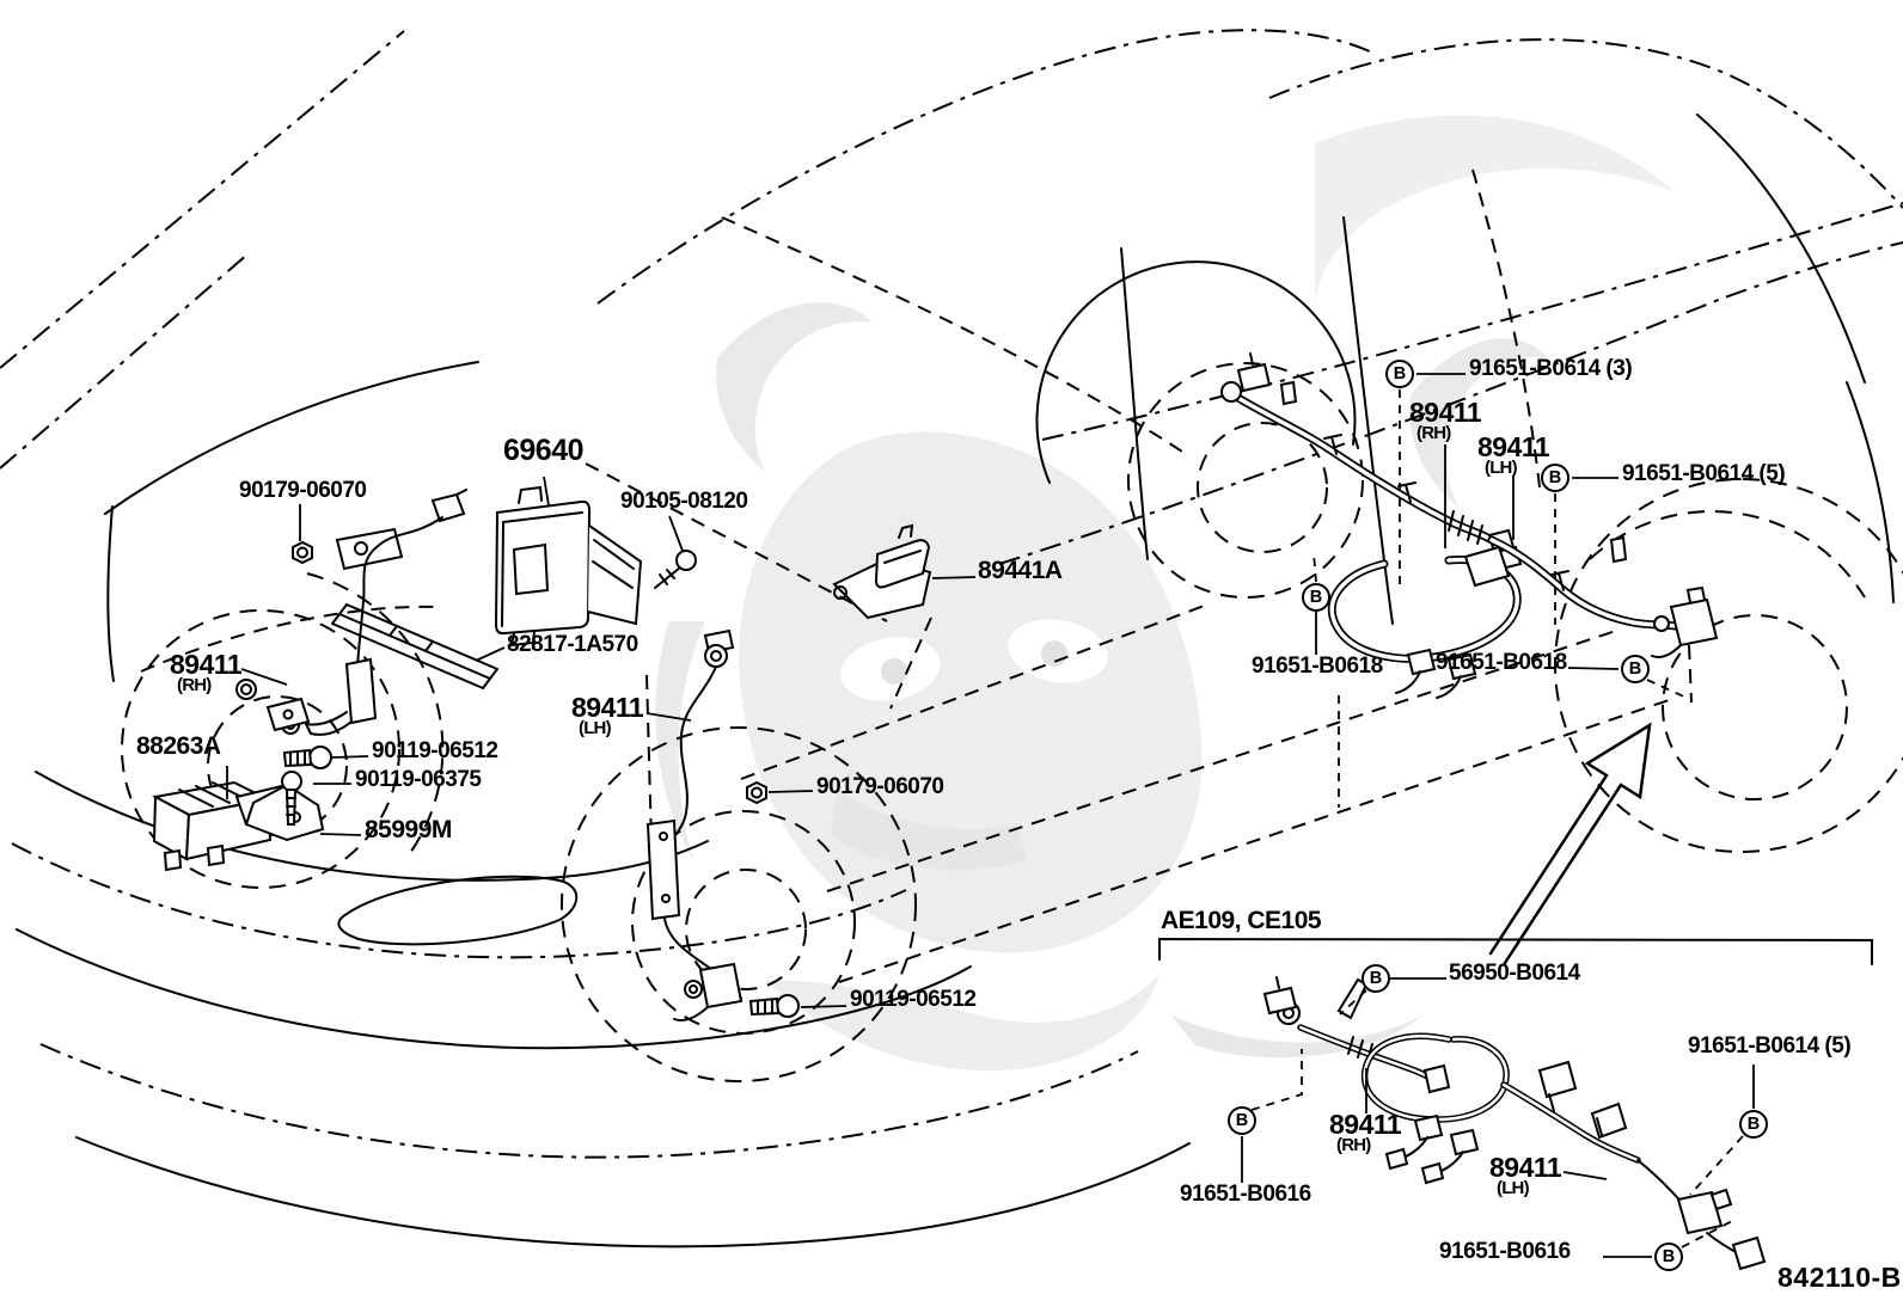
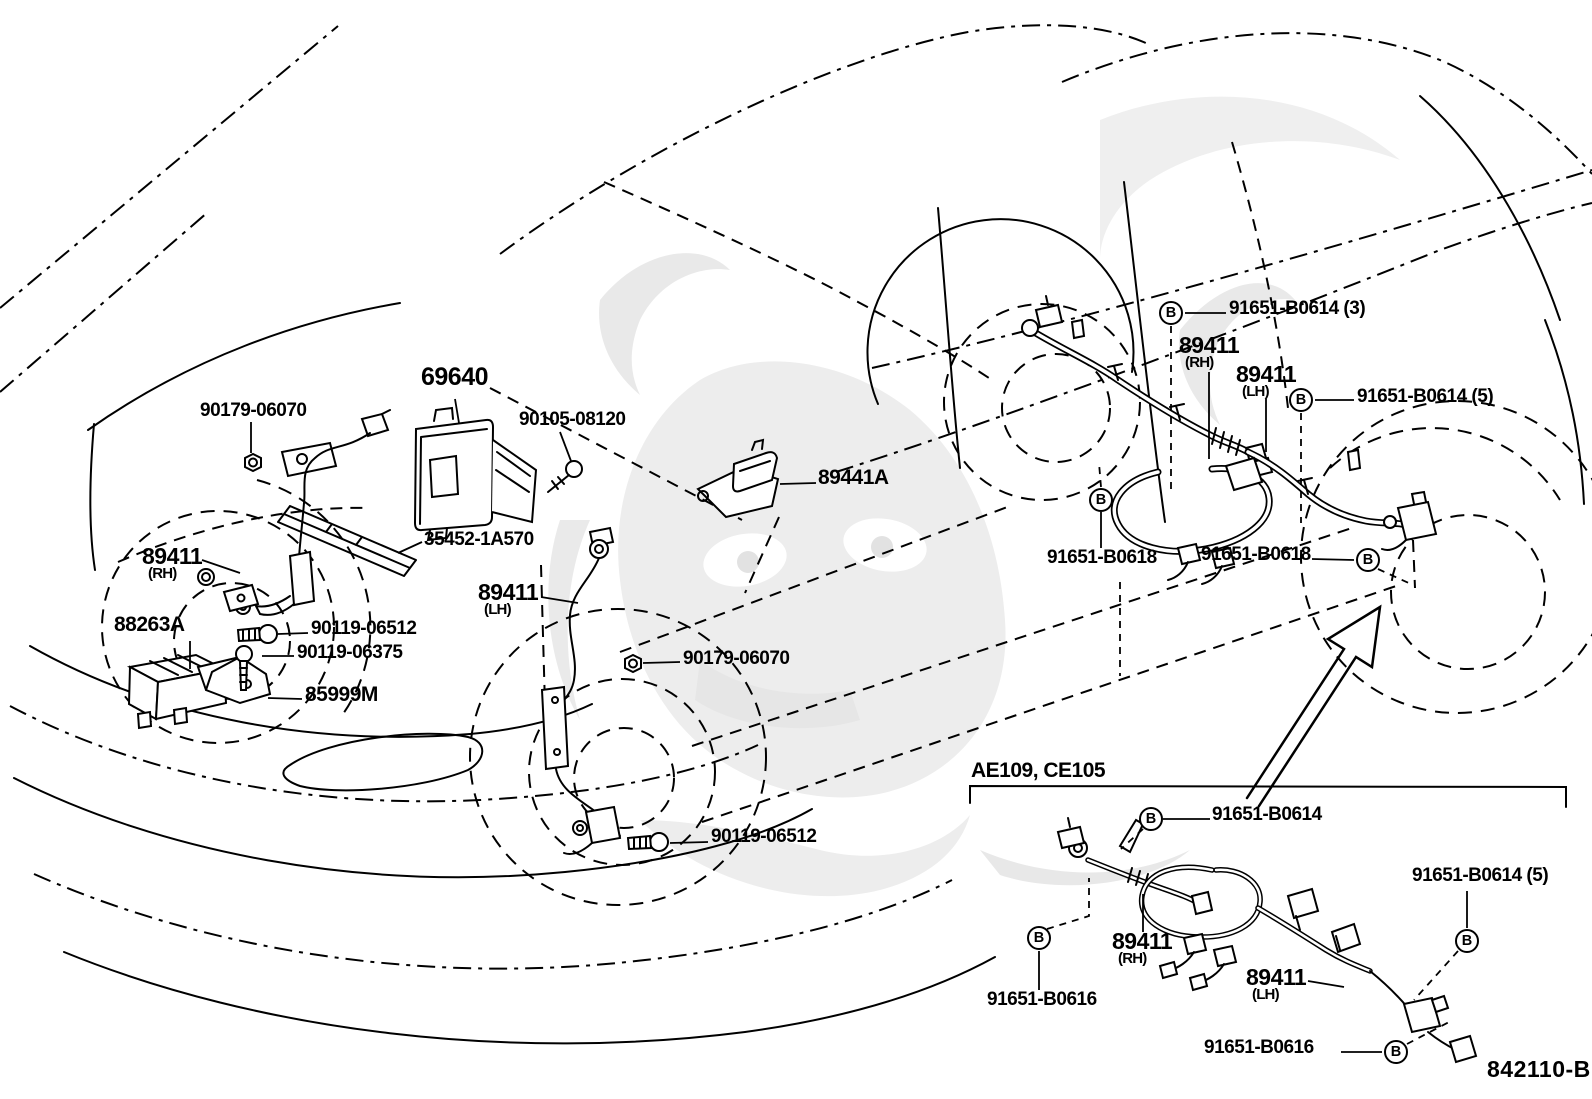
  90179-06070
  69640
  90105-08120
  89441A
- 82817-1A570
+ 35452-1A570
  89411
  (RH)
  88263A
  90119-06512
  90119-06375
  85999M
  89411
  (LH)
  90179-06070
  90119-06512
  91651-B0614 (3)
  89411
  (RH)
  89411
  (LH)
  91651-B0614 (5)
  91651-B0618
  91651-B0618
  AE109, CE105
- 56950-B0614
+ 91651-B0614
  91651-B0614 (5)
  89411
  (RH)
  89411
  (LH)
  91651-B0616
  91651-B0616
  842110-B
  B
  B
  B
  B
  B
  B
  B
  B
